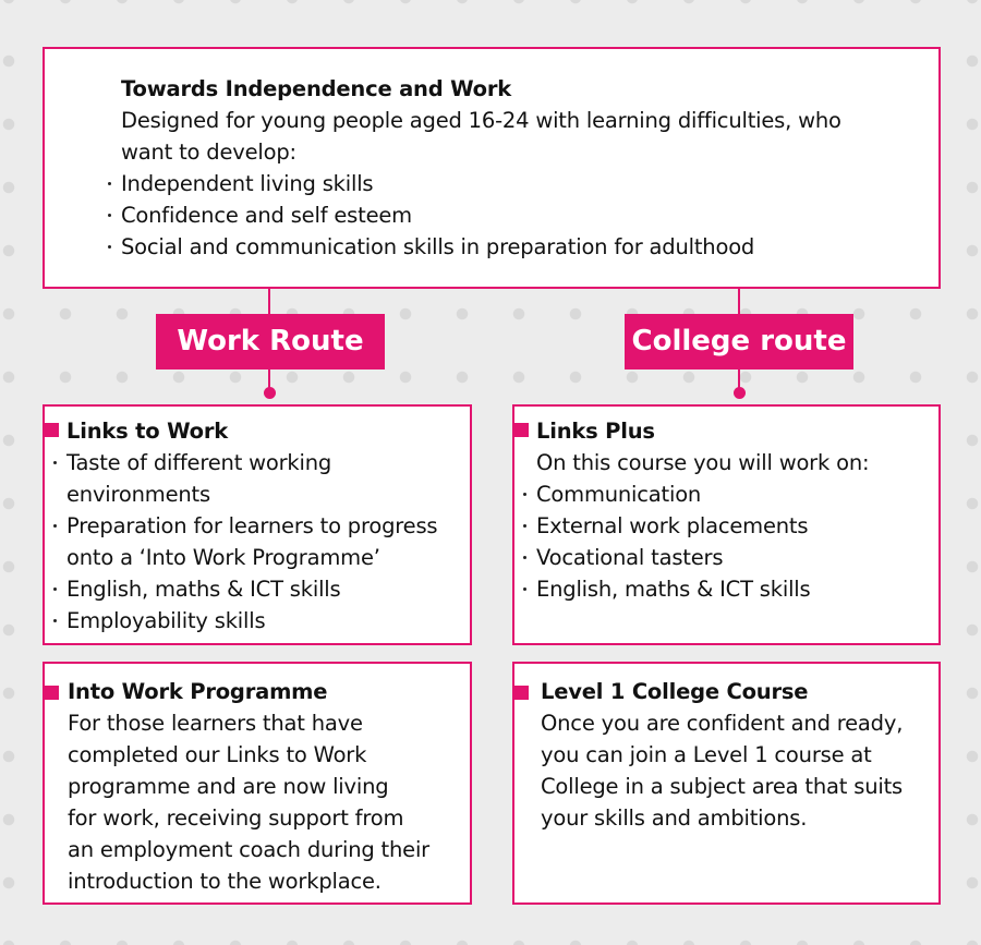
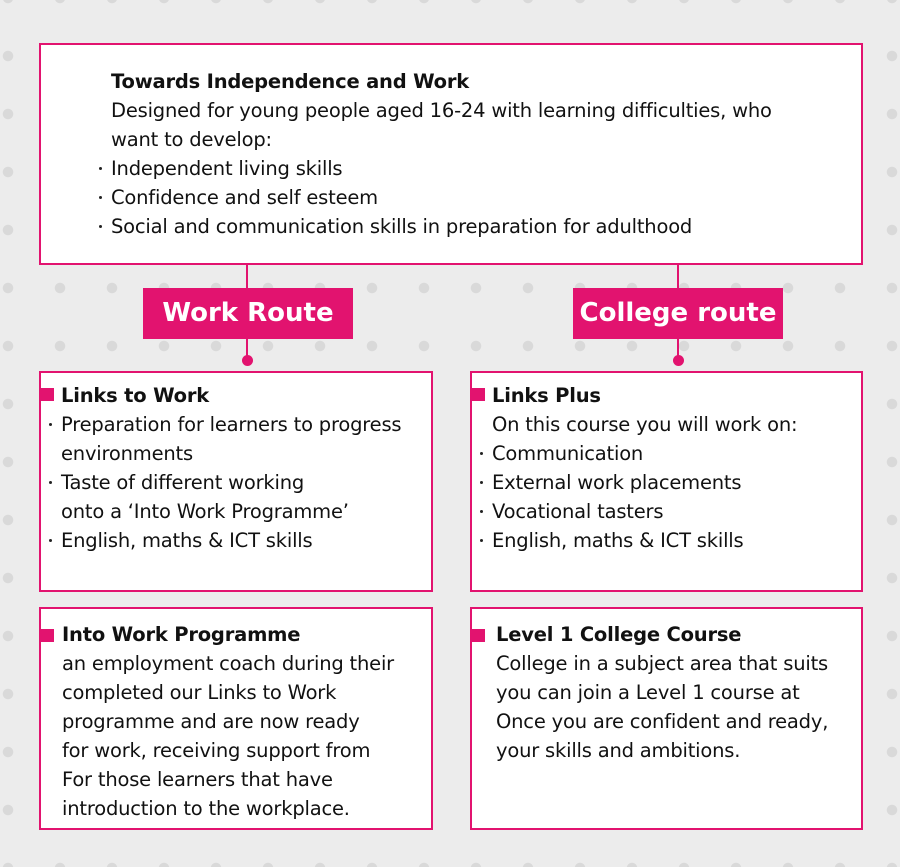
  Towards Independence and Work
  Designed for young people aged 16-24 with learning difficulties, who
  want to develop:
  Independent living skills
  Confidence and self esteem
  Social and communication skills in preparation for adulthood
  Work Route
  College route
  Links to Work
- Taste of different working
+ Preparation for learners to progress
  environments
- Preparation for learners to progress
+ Taste of different working
  onto a ‘Into Work Programme’
  English, maths & ICT skills
- Employability skills
  Links Plus
  On this course you will work on:
  Communication
  External work placements
  Vocational tasters
  English, maths & ICT skills
  Into Work Programme
- For those learners that have
+ an employment coach during their
  completed our Links to Work
- programme and are now living
+ programme and are now ready
  for work, receiving support from
- an employment coach during their
+ For those learners that have
  introduction to the workplace.
  Level 1 College Course
- Once you are confident and ready,
+ College in a subject area that suits
  you can join a Level 1 course at
- College in a subject area that suits
+ Once you are confident and ready,
  your skills and ambitions.
